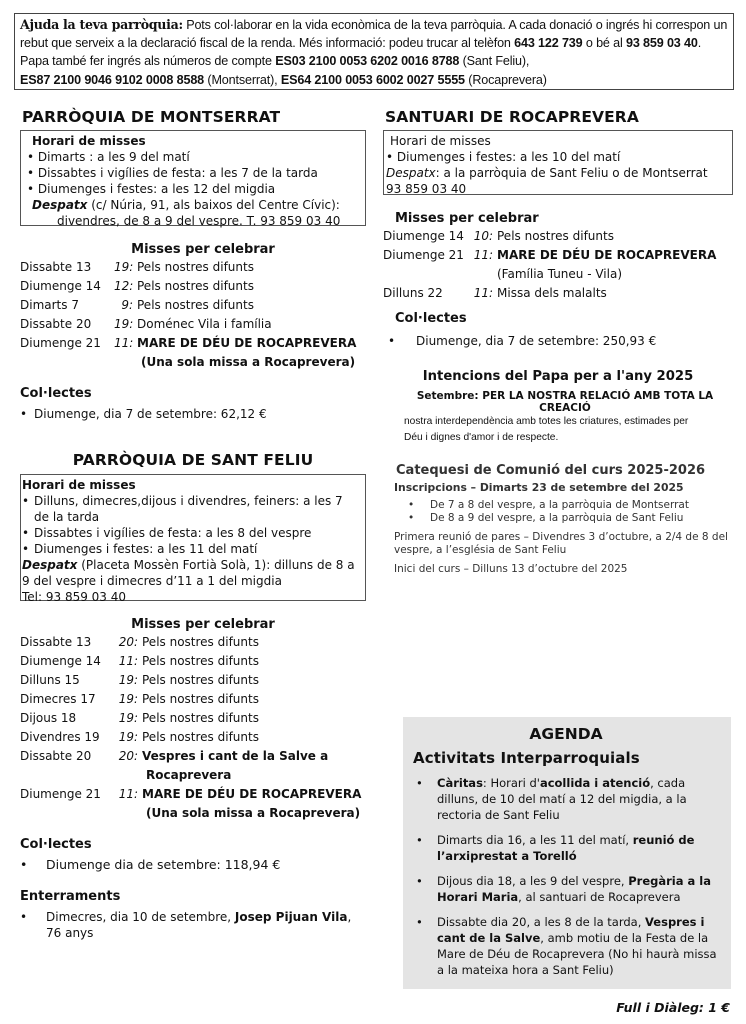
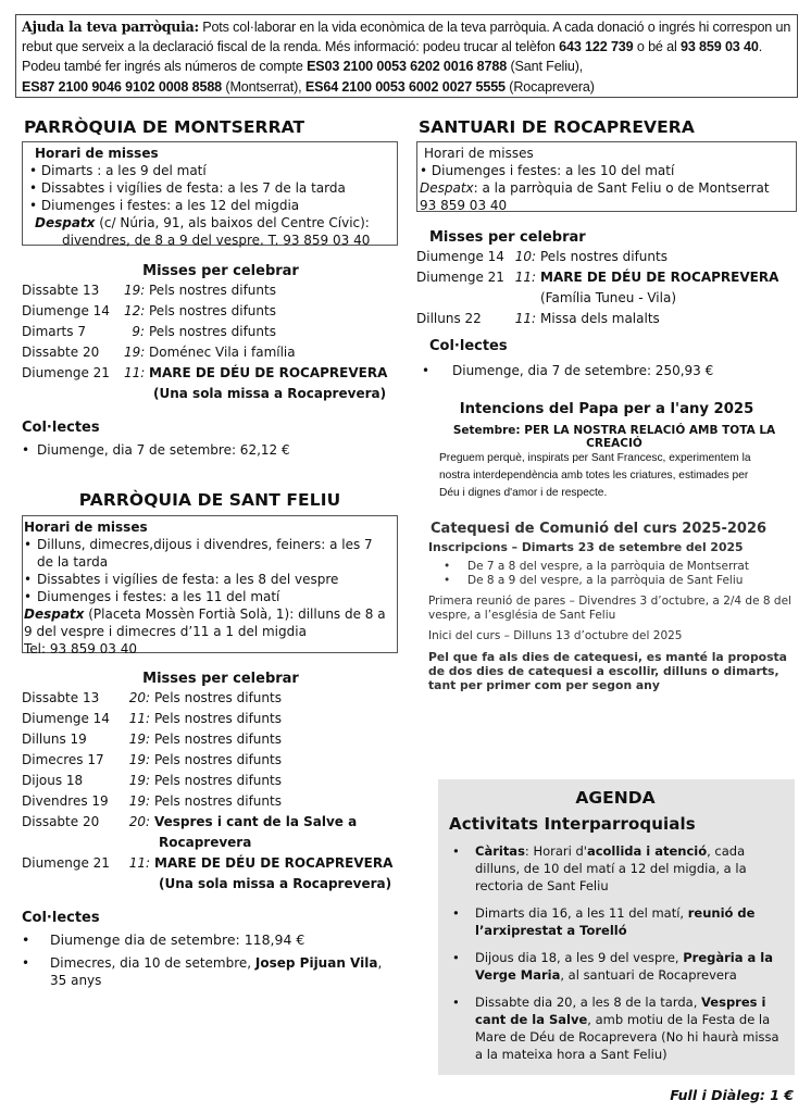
- Ajuda la teva parròquia: Pots col·laborar en la vida econòmica de la teva parròquia. A cada donació o ingrés hi correspon un rebut que serveix a la declaració fiscal de la renda. Més informació: podeu trucar al telèfon 643 122 739 o bé al 93 859 03 40. Papa també fer ingrés als números de compte ES03 2100 0053 6202 0016 8788 (Sant Feliu),
+ Ajuda la teva parròquia: Pots col·laborar en la vida econòmica de la teva parròquia. A cada donació o ingrés hi correspon un rebut que serveix a la declaració fiscal de la renda. Més informació: podeu trucar al telèfon 643 122 739 o bé al 93 859 03 40. Podeu també fer ingrés als números de compte ES03 2100 0053 6202 0016 8788 (Sant Feliu),
  ES87 2100 9046 9102 0008 8588 (Montserrat), ES64 2100 0053 6002 0027 5555 (Rocaprevera)
  PARRÒQUIA DE MONTSERRAT
  Horari de misses
  Dimarts : a les 9 del matí
  Dissabtes i vigílies de festa: a les 7 de la tarda
  Diumenges i festes: a les 12 del migdia
  Despatx (c/ Núria, 91, als baixos del Centre Cívic):
  divendres, de 8 a 9 del vespre. T. 93 859 03 40
  Misses per celebrar
  Dissabte 13
  19:
  Pels nostres difunts
  Diumenge 14
  12:
  Pels nostres difunts
  Dimarts 7
  9:
  Pels nostres difunts
  Dissabte 20
  19:
  Doménec Vila i família
  Diumenge 21
  11:
  MARE DE DÉU DE ROCAPREVERA
  (Una sola missa a Rocaprevera)
  Col·lectes
  •
  Diumenge, dia 7 de setembre: 62,12 €
  PARRÒQUIA DE SANT FELIU
  Horari de misses
  •
  Dilluns, dimecres,dijous i divendres, feiners: a les 7 de la tarda
  •
  Dissabtes i vigílies de festa: a les 8 del vespre
  •
  Diumenges i festes: a les 11 del matí
  Despatx (Placeta Mossèn Fortià Solà, 1): dilluns de 8 a 9 del vespre i dimecres d’11 a 1 del migdia
  Tel: 93 859 03 40
  Misses per celebrar
  Dissabte 13
  20:
  Pels nostres difunts
  Diumenge 14
  11:
  Pels nostres difunts
- Dilluns 15
+ Dilluns 19
  19:
  Pels nostres difunts
  Dimecres 17
  19:
  Pels nostres difunts
  Dijous 18
  19:
  Pels nostres difunts
  Divendres 19
  19:
  Pels nostres difunts
  Dissabte 20
  20:
  Vespres i cant de la Salve a
  Rocaprevera
  Diumenge 21
  11:
  MARE DE DÉU DE ROCAPREVERA
  (Una sola missa a Rocaprevera)
  Col·lectes
  •
  Diumenge dia de setembre: 118,94 €
- Enterraments
  •
  Dimecres, dia 10 de setembre, Josep Pijuan Vila,
- 76 anys
+ 35 anys
  SANTUARI DE ROCAPREVERA
  Horari de misses
  Diumenges i festes: a les 10 del matí
  Despatx: a la parròquia de Sant Feliu o de Montserrat
  93 859 03 40
  Misses per celebrar
  Diumenge 14
  10:
  Pels nostres difunts
  Diumenge 21
  11:
  MARE DE DÉU DE ROCAPREVERA
  (Família Tuneu - Vila)
  Dilluns 22
  11:
  Missa dels malalts
  Col·lectes
  •
  Diumenge, dia 7 de setembre: 250,93 €
  Intencions del Papa per a l'any 2025
  Setembre: PER LA NOSTRA RELACIÓ AMB TOTA LA
  CREACIÓ
+ Preguem perquè, inspirats per Sant Francesc, experimentem la
  nostra interdependència amb totes les criatures, estimades per
  Déu i dignes d'amor i de respecte.
  Catequesi de Comunió del curs 2025-2026
  Inscripcions – Dimarts 23 de setembre del 2025
  •
  De 7 a 8 del vespre, a la parròquia de Montserrat
  •
  De 8 a 9 del vespre, a la parròquia de Sant Feliu
  Primera reunió de pares – Divendres 3 d’octubre, a 2/4 de 8 del vespre, a l’església de Sant Feliu
  Inici del curs – Dilluns 13 d’octubre del 2025
+ Pel que fa als dies de catequesi, es manté la proposta de dos dies de catequesi a escollir, dilluns o dimarts, tant per primer com per segon any
  AGENDA
  Activitats Interparroquials
  •
  Càritas: Horari d'acollida i atenció, cada dilluns, de 10 del matí a 12 del migdia, a la rectoria de Sant Feliu
  •
  Dimarts dia 16, a les 11 del matí, reunió de l’arxiprestat a Torelló
  •
- Dijous dia 18, a les 9 del vespre, Pregària a la Horari Maria, al santuari de Rocaprevera
+ Dijous dia 18, a les 9 del vespre, Pregària a la Verge Maria, al santuari de Rocaprevera
  •
  Dissabte dia 20, a les 8 de la tarda, Vespres i cant de la Salve, amb motiu de la Festa de la Mare de Déu de Rocaprevera (No hi haurà missa a la mateixa hora a Sant Feliu)
  Full i Diàleg: 1 €
